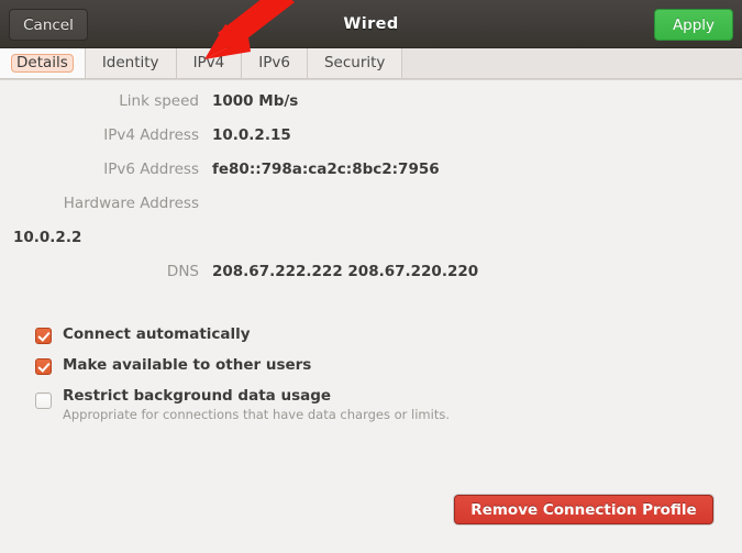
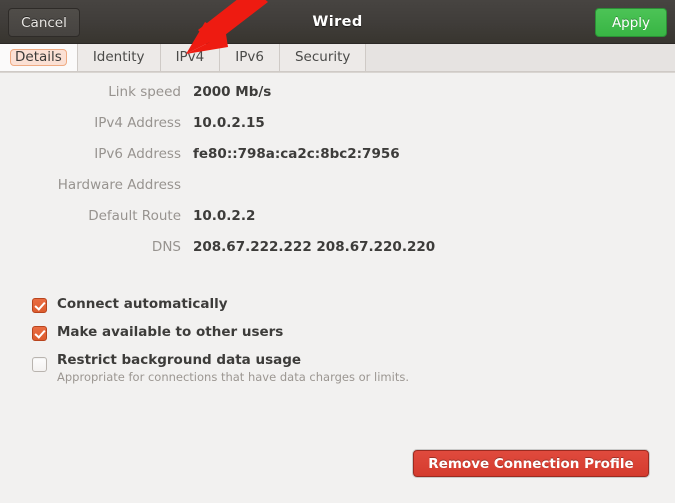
  Cancel
  Wired
  Apply
  Details
  Identity
  IPv4
  IPv6
  Security
  Link speed
- 1000 Mb/s
+ 2000 Mb/s
  IPv4 Address
  10.0.2.15
  IPv6 Address
  fe80::798a:ca2c:8bc2:7956
  Hardware Address
+ Default Route
  10.0.2.2
  DNS
  208.67.222.222 208.67.220.220
  Connect automatically
  Make available to other users
  Restrict background data usage
  Appropriate for connections that have data charges or limits.
  Remove Connection Profile
